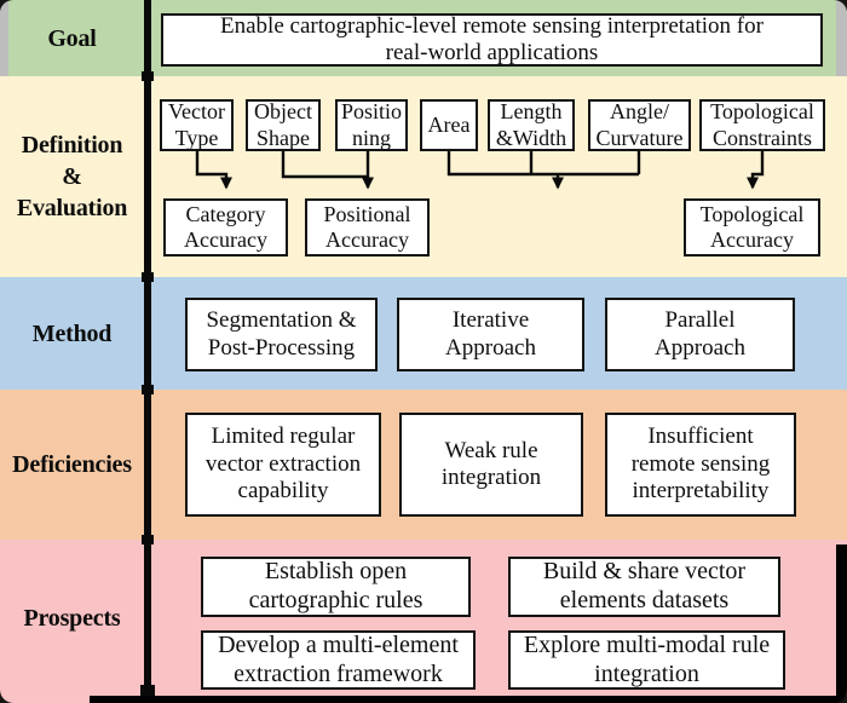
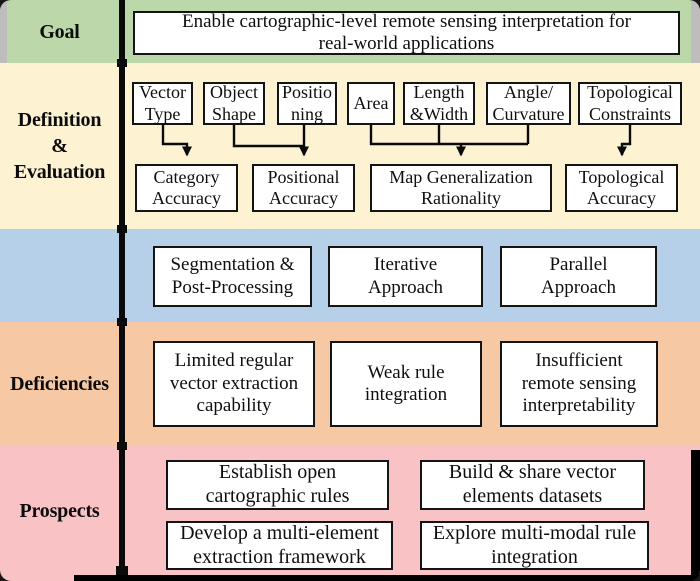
  Goal
  Enable cartographic-level remote sensing interpretation for
  real-world applications
  Definition
  &
  Evaluation
  Vector
  Type
  Object
  Shape
  Positio
  ning
  Area
  Length
  &Width
  Angle/
  Curvature
  Topological
  Constraints
  Category
  Accuracy
  Positional
  Accuracy
+ Map Generalization
+ Rationality
  Topological
  Accuracy
- Method
  Segmentation &
  Post-Processing
  Iterative
  Approach
  Parallel
  Approach
  Deficiencies
  Limited regular
  vector extraction
  capability
  Weak rule
  integration
  Insufficient
  remote sensing
  interpretability
  Prospects
  Establish open
  cartographic rules
  Build & share vector
  elements datasets
  Develop a multi-element
  extraction framework
  Explore multi-modal rule
  integration
